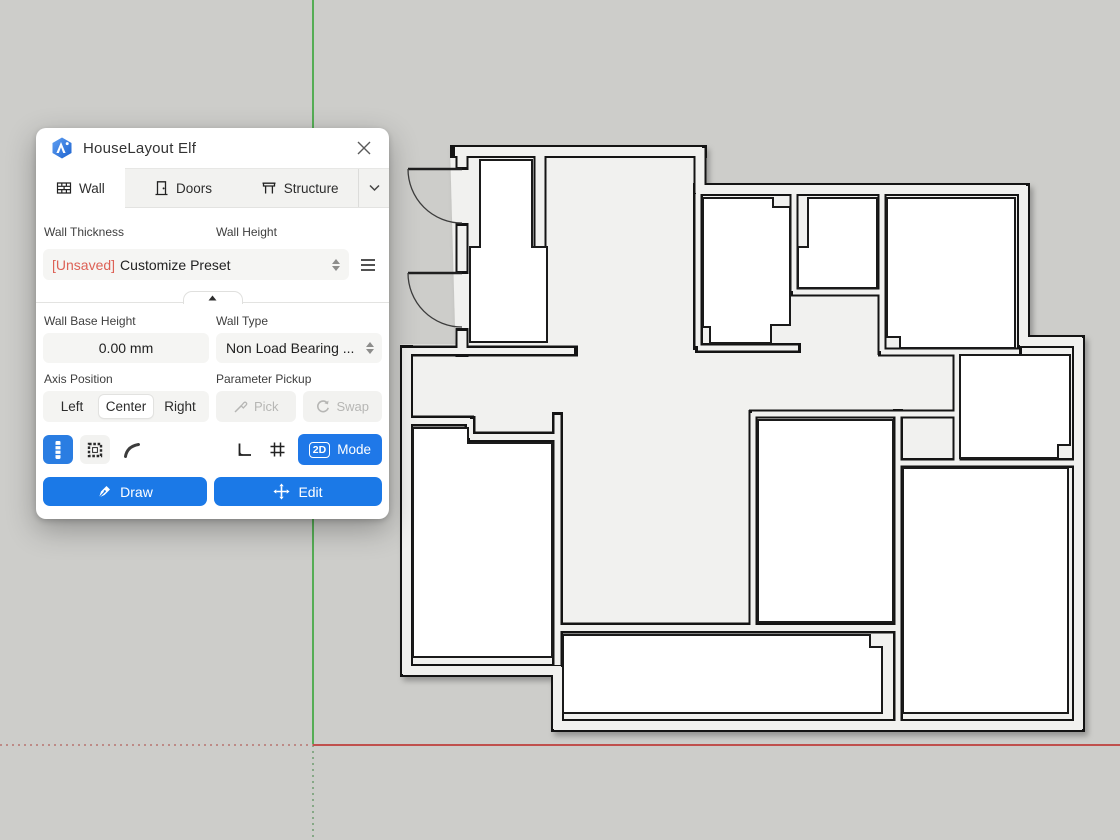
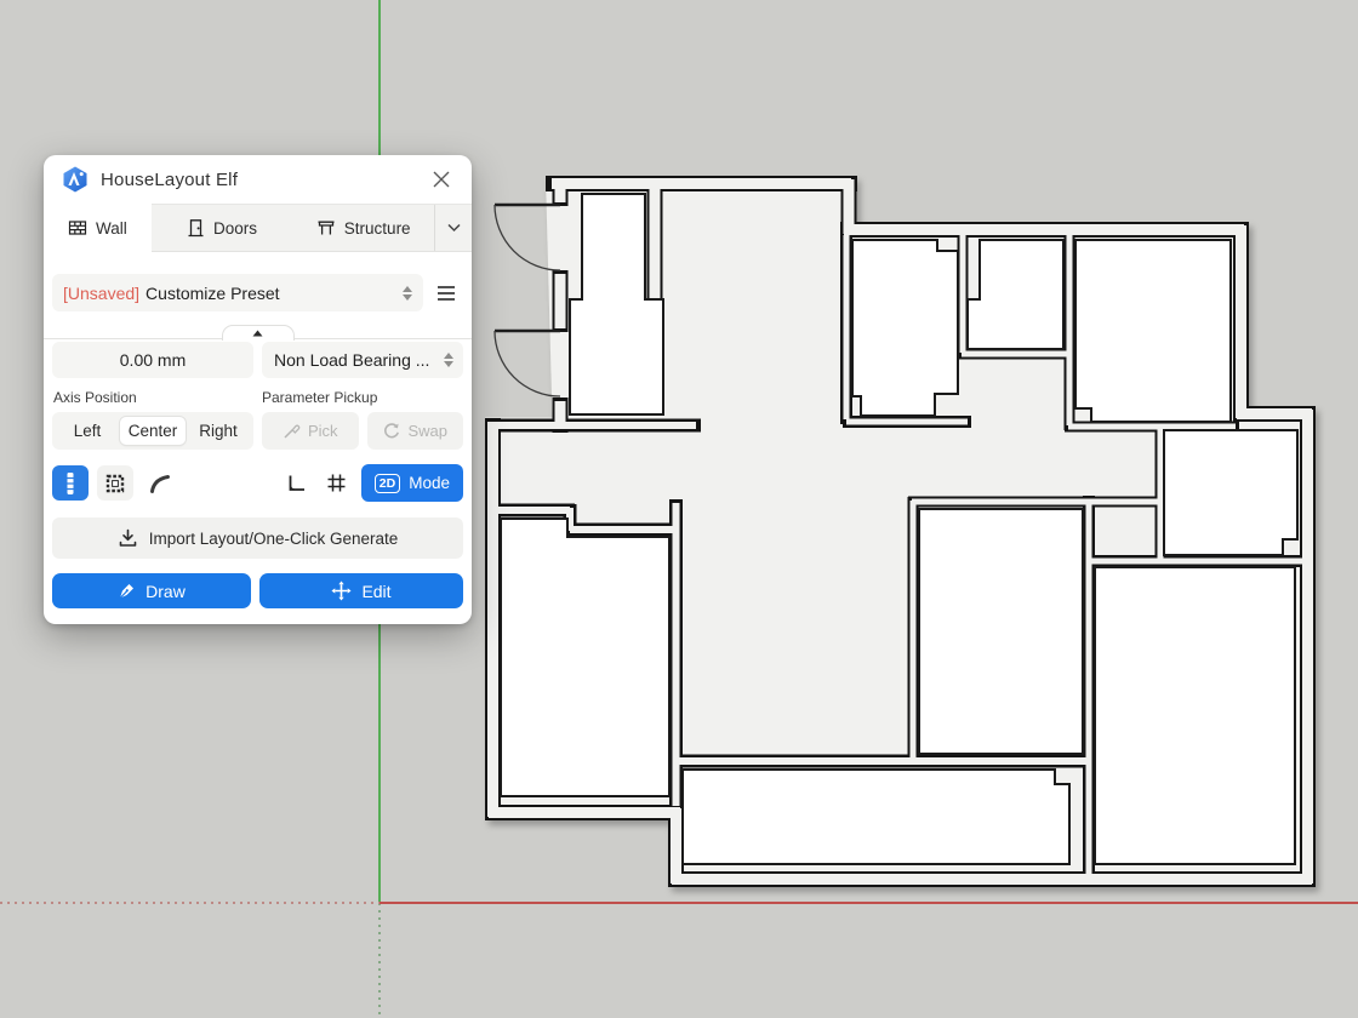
  HouseLayout Elf
  Wall
  Doors
  Structure
- Wall Thickness
- Wall Height
  [Unsaved]
  Customize Preset
- Wall Base Height
- Wall Type
  0.00 mm
  Non Load Bearing ...
  Axis Position
  Parameter Pickup
  Left
  Center
  Right
  Pick
  Swap
  2D
  Mode
+ Import Layout/One-Click Generate
  Draw
  Edit
